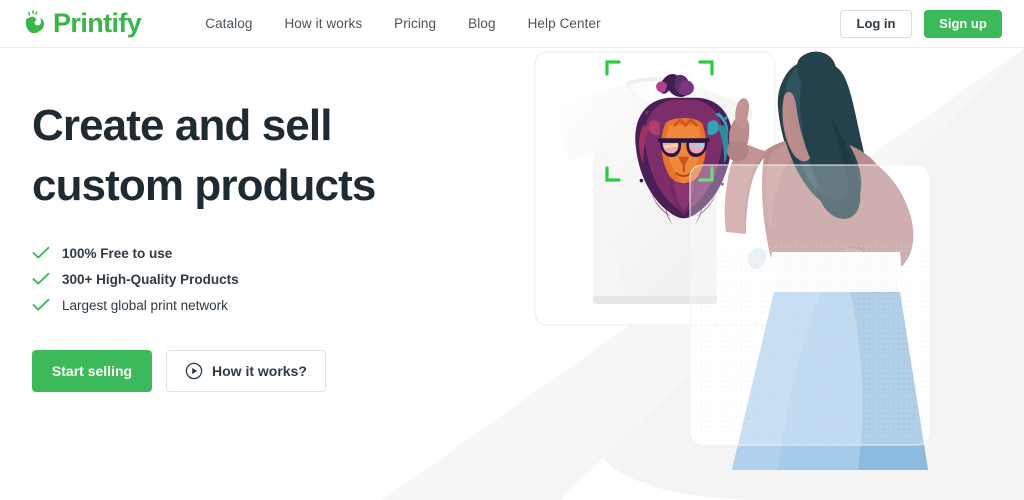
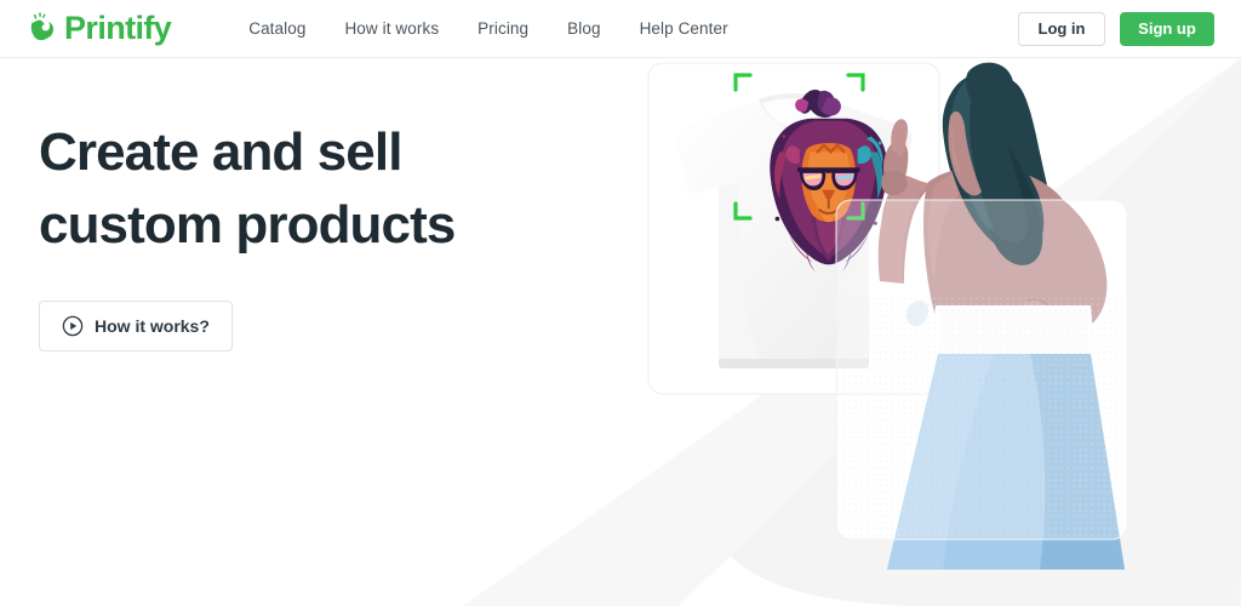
  Printify
  Catalog
  How it works
  Pricing
  Blog
  Help Center
  Log in
  Sign up
  Create and sell
  custom products
- 100% Free to use
- 300+ High-Quality Products
- Largest global print network
- Start selling
  How it works?
